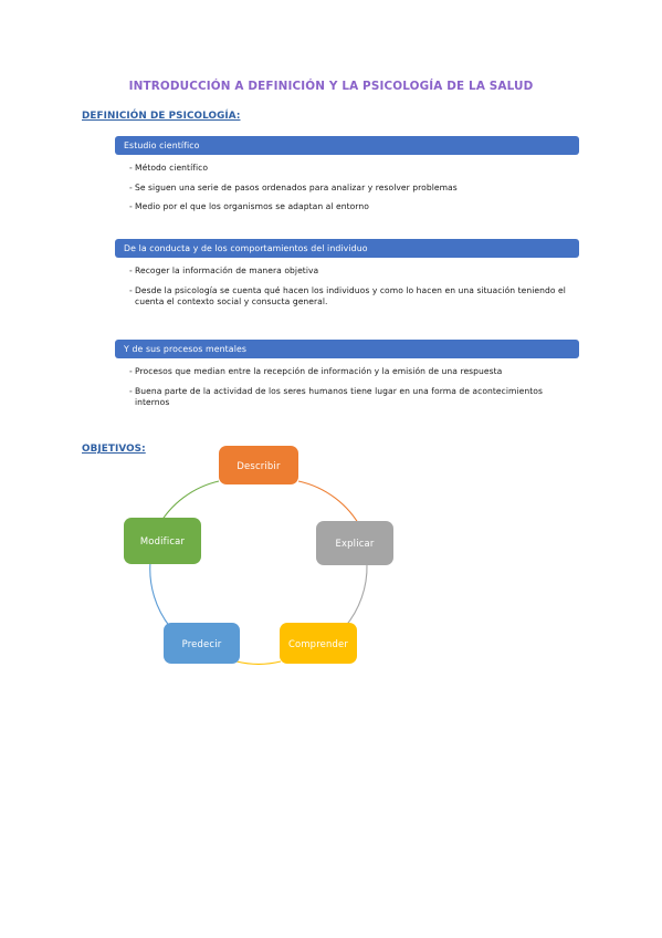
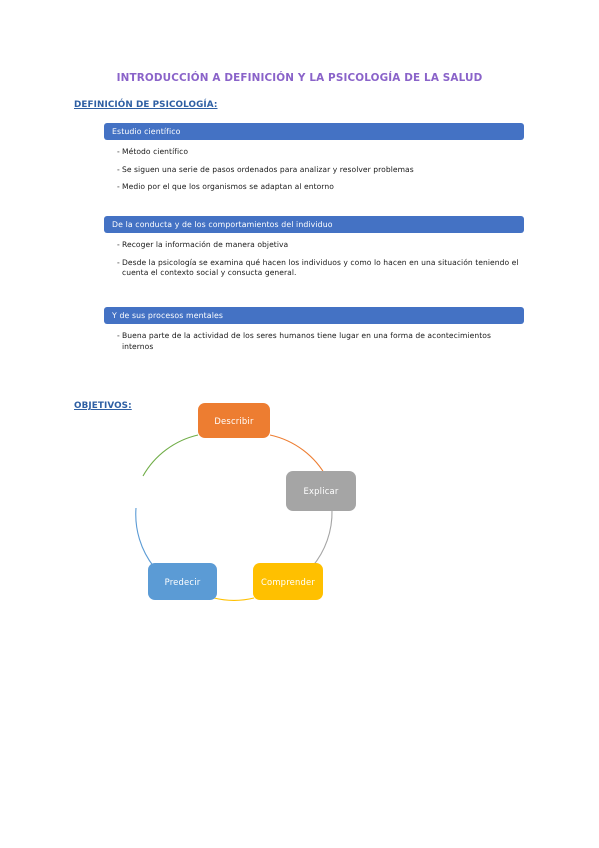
  INTRODUCCIÓN A DEFINICIÓN Y LA PSICOLOGÍA DE LA SALUD
  DEFINICIÓN DE PSICOLOGÍA:
  Estudio científico
  Método científico
  Se siguen una serie de pasos ordenados para analizar y resolver problemas
  Medio por el que los organismos se adaptan al entorno
  De la conducta y de los comportamientos del individuo
  Recoger la información de manera objetiva
- Desde la psicología se cuenta qué hacen los individuos y como lo hacen en una situación teniendo el cuenta el contexto social y consucta general.
+ Desde la psicología se examina qué hacen los individuos y como lo hacen en una situación teniendo el cuenta el contexto social y consucta general.
  Y de sus procesos mentales
- Procesos que median entre la recepción de información y la emisión de una respuesta
  Buena parte de la actividad de los seres humanos tiene lugar en una forma de acontecimientos internos
  OBJETIVOS:
  Describir
  Explicar
  Comprender
  Predecir
- Modificar
